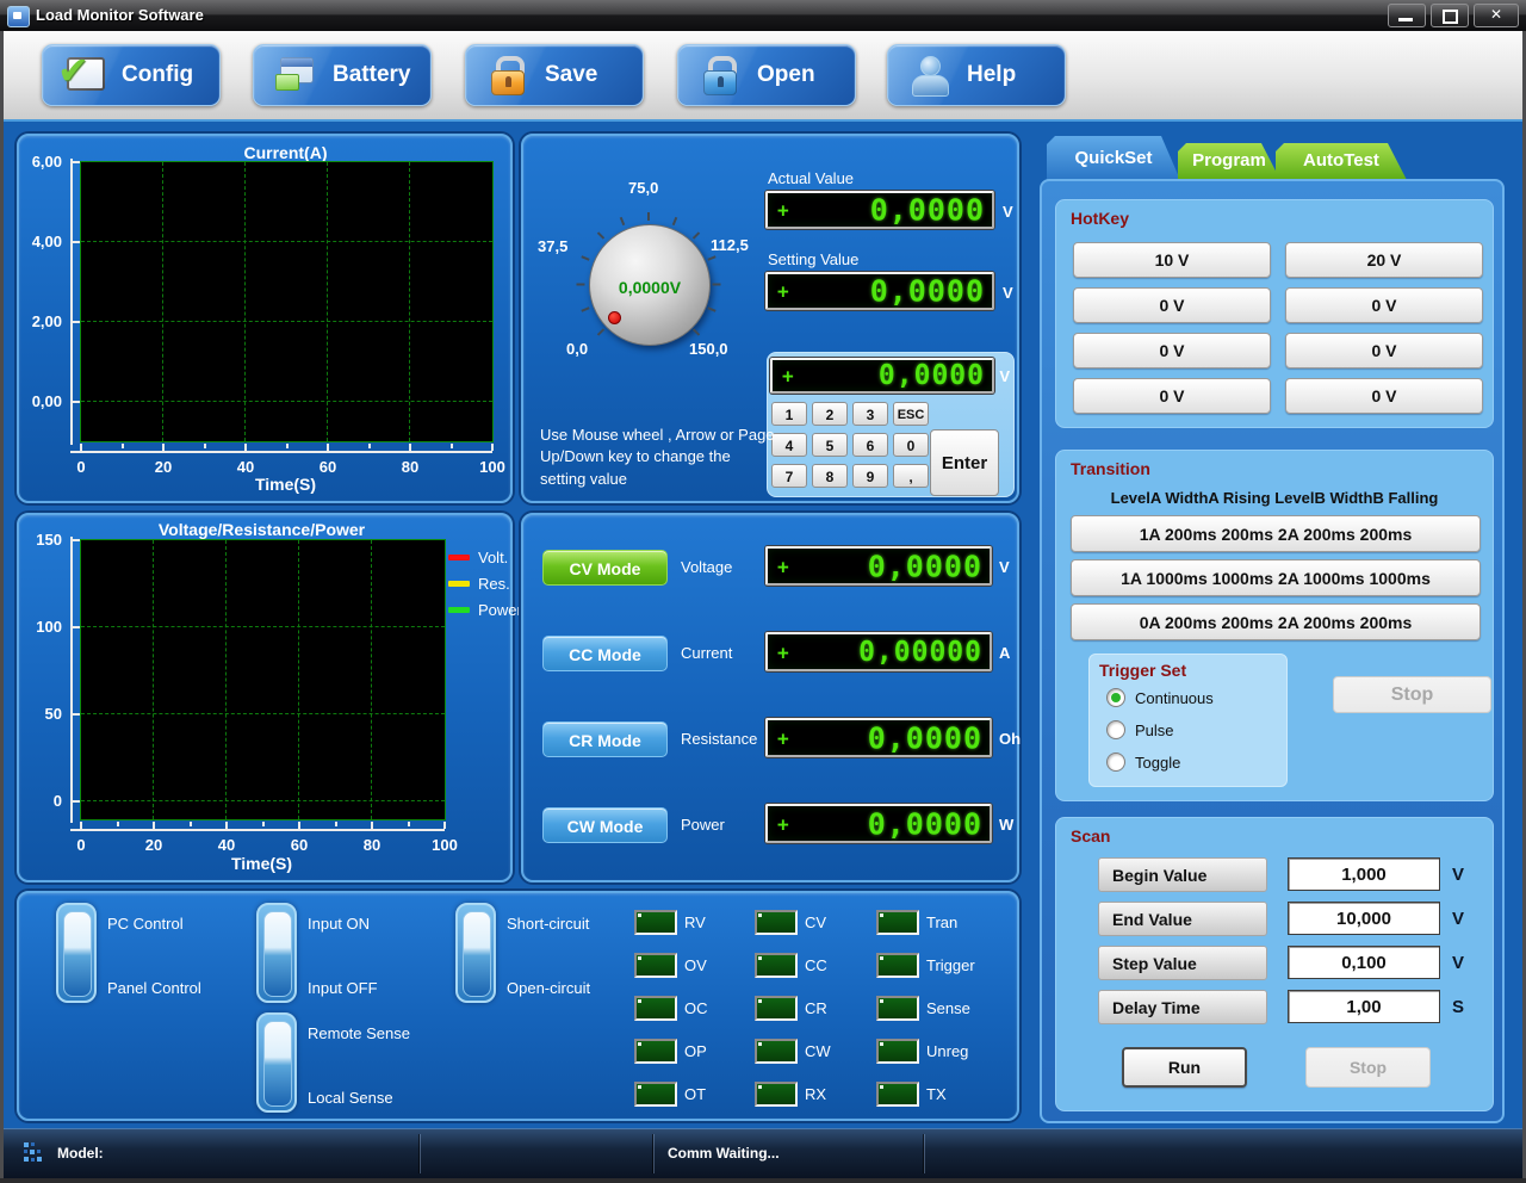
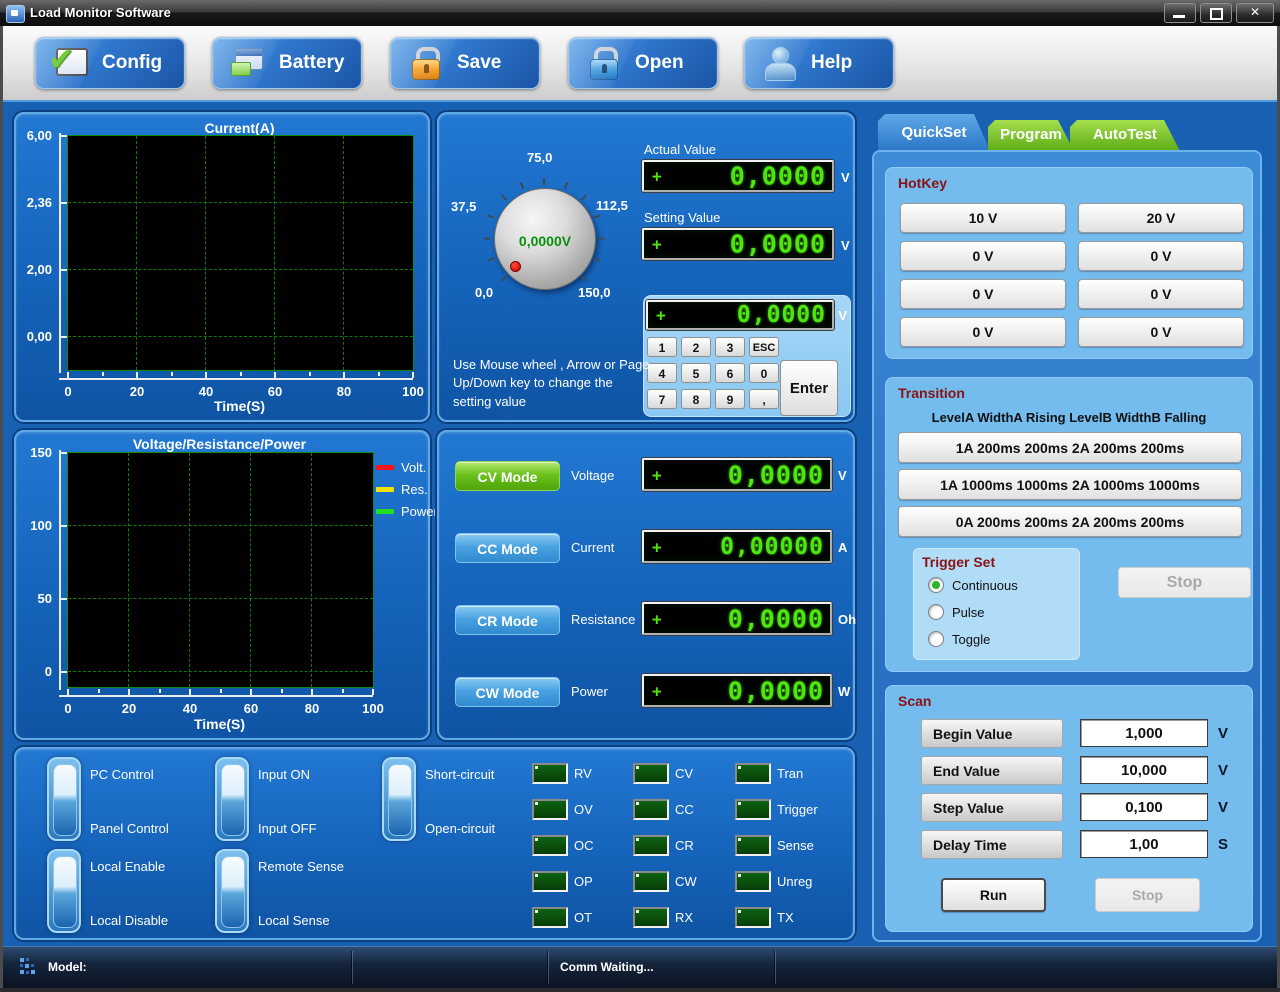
  Load Monitor Software
  ✕
  Current(A)
  6,00
- 4,00
+ 2,36
  2,00
  0,00
  0
  20
  40
  60
  80
  100
  Time(S)
  Voltage/Resistance/Power
  150
  100
  50
  0
  0
  20
  40
  60
  80
  100
  Volt.
  Res.
  Power
  Time(S)
  0,0
  37,5
  75,0
  112,5
  150,0
  0,0000V
  Actual Value
  +
  0,0000
  V
  Setting Value
  +
  0,0000
  V
  +
  0,0000
  V
  1
  2
  3
  ESC
  4
  5
  6
  0
  7
  8
  9
  ,
  Enter
  Use Mouse wheel , Arrow or Page Up/Down key to change the setting value
  CV Mode
  Voltage
  +
  0,0000
  V
  CC Mode
  Current
  +
  0,00000
  A
  CR Mode
  Resistance
  +
  0,0000
  Oh
  CW Mode
  Power
  +
  0,0000
  W
  PC Control
  Panel Control
  Input ON
  Input OFF
  Short-circuit
  Open-circuit
+ Local Enable
+ Local Disable
  Remote Sense
  Local Sense
  RV
  OV
  OC
  OP
  OT
  CV
  CC
  CR
  CW
  RX
  Tran
  Trigger
  Sense
  Unreg
  TX
  QuickSet
  Program
  AutoTest
  HotKey
  10 V
  20 V
  0 V
  0 V
  0 V
  0 V
  0 V
  0 V
  Transition
  LevelA WidthA Rising LevelB WidthB Falling
  1A 200ms 200ms 2A 200ms 200ms
  1A 1000ms 1000ms 2A 1000ms 1000ms
  0A 200ms 200ms 2A 200ms 200ms
  Trigger Set
  Continuous
  Pulse
  Toggle
  Stop
  Scan
  Begin Value
  1,000
  V
  End Value
  10,000
  V
  Step Value
  0,100
  V
  Delay Time
  1,00
  S
  Run
  Stop
  Model:
  Comm Waiting...
